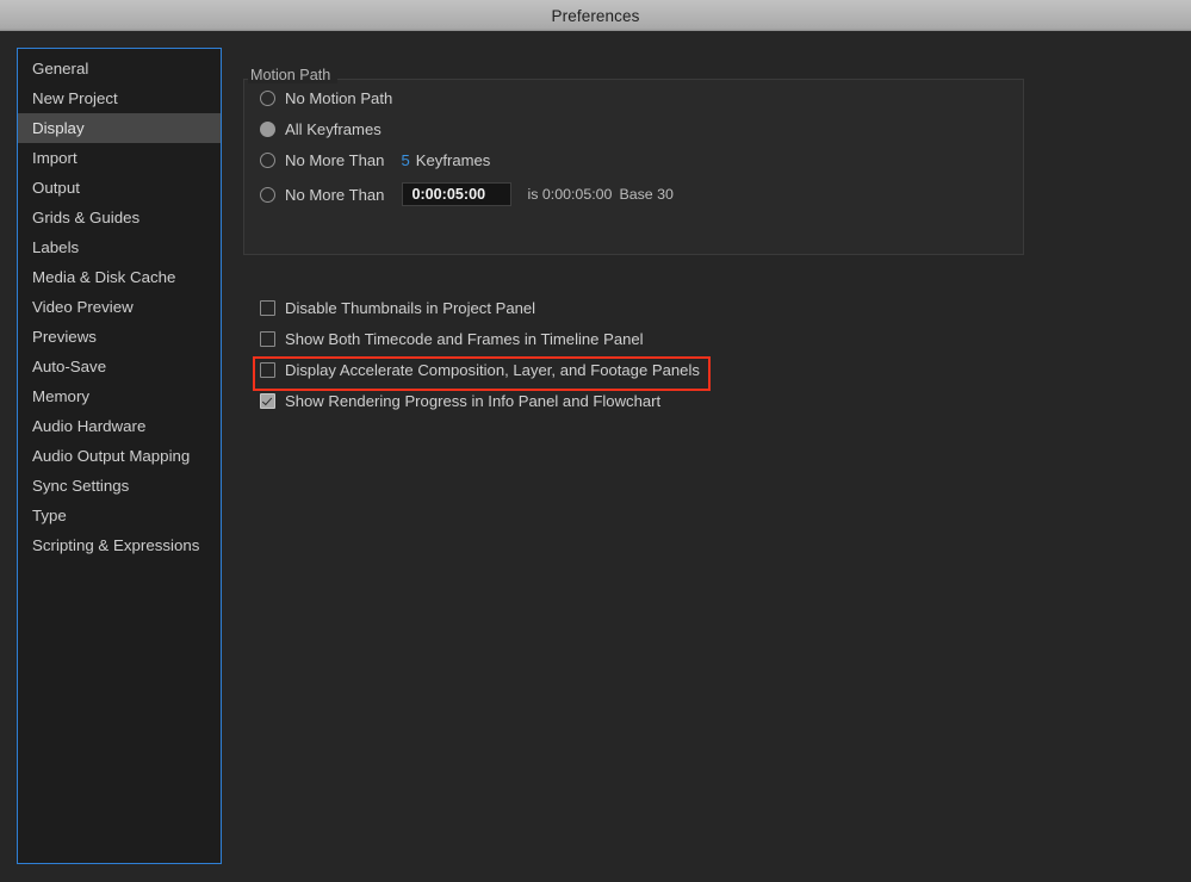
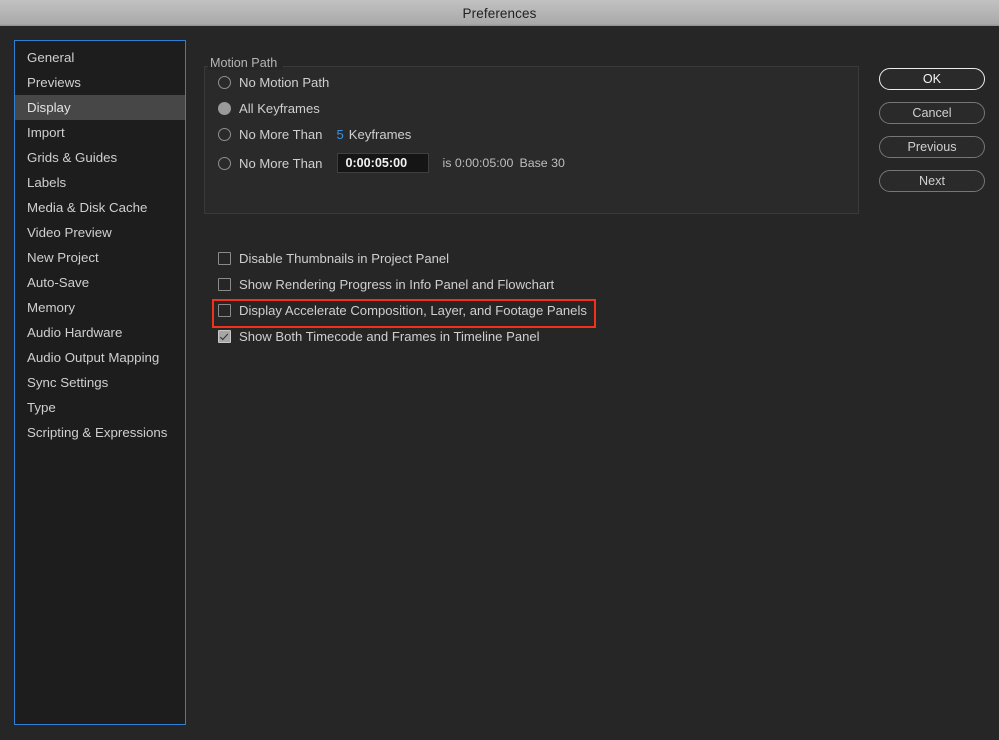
  Preferences
  General
- New Project
+ Previews
  Display
  Import
- Output
  Grids & Guides
  Labels
  Media & Disk Cache
  Video Preview
- Previews
+ New Project
  Auto-Save
  Memory
  Audio Hardware
  Audio Output Mapping
  Sync Settings
  Type
  Scripting & Expressions
  Motion Path
  No Motion Path
  All Keyframes
  No More Than
  5
  Keyframes
  No More Than
  0:00:05:00
  is 0:00:05:00 Base 30
  Disable Thumbnails in Project Panel
- Show Both Timecode and Frames in Timeline Panel
+ Show Rendering Progress in Info Panel and Flowchart
  Display Accelerate Composition, Layer, and Footage Panels
- Show Rendering Progress in Info Panel and Flowchart
+ Show Both Timecode and Frames in Timeline Panel
+ OK
+ Cancel
+ Previous
+ Next
